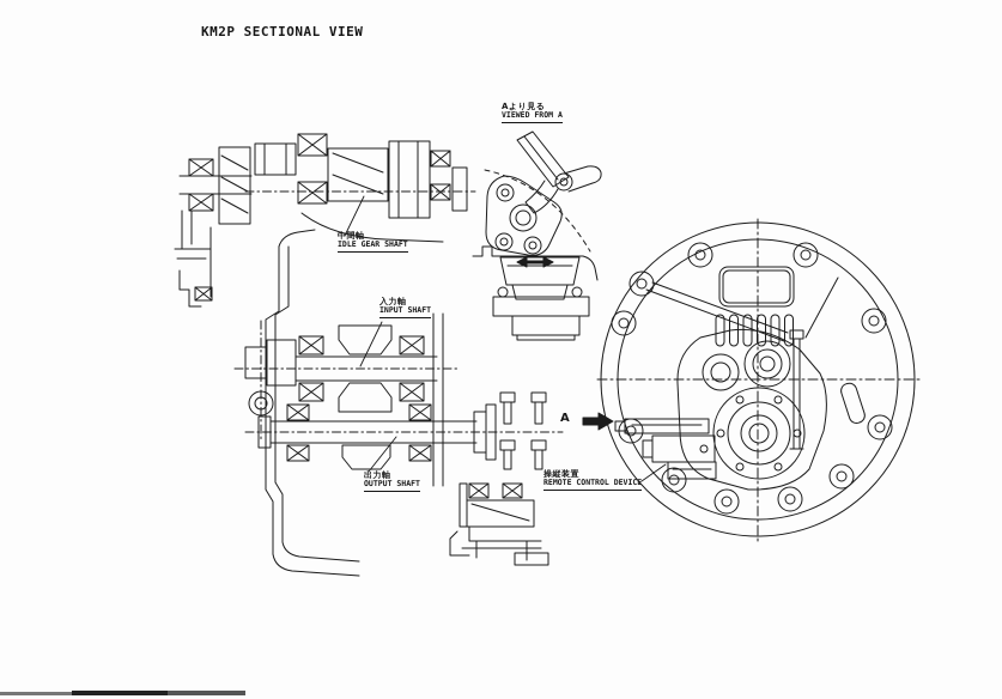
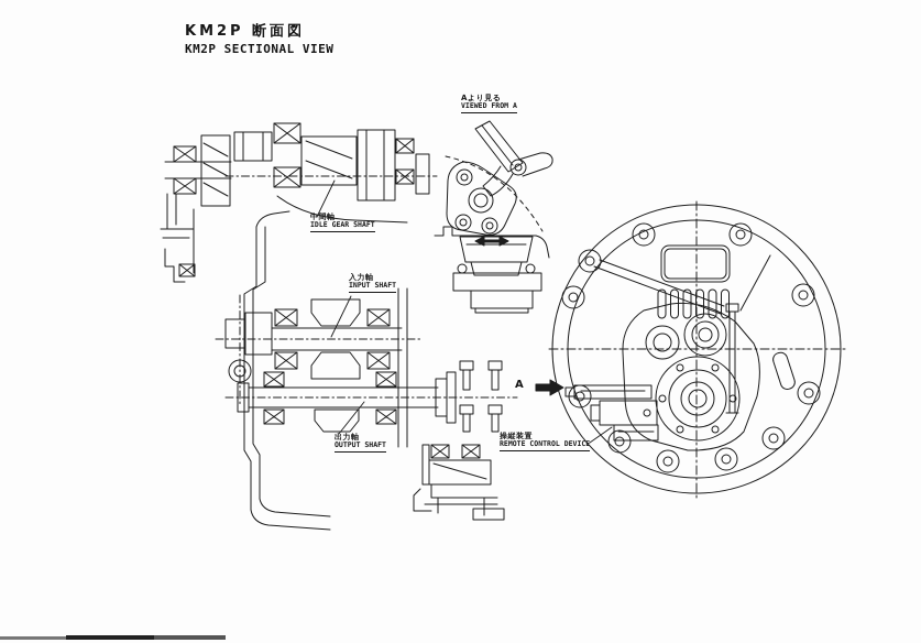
+ KM2P 断面図
  KM2P SECTIONAL VIEW
  Aより見る
  VIEWED FROM A
  中間軸
  IDLE GEAR SHAFT
  入力軸
  INPUT SHAFT
  出力軸
  OUTPUT SHAFT
  操縦装置
  REMOTE CONTROL DEVICE
  A
